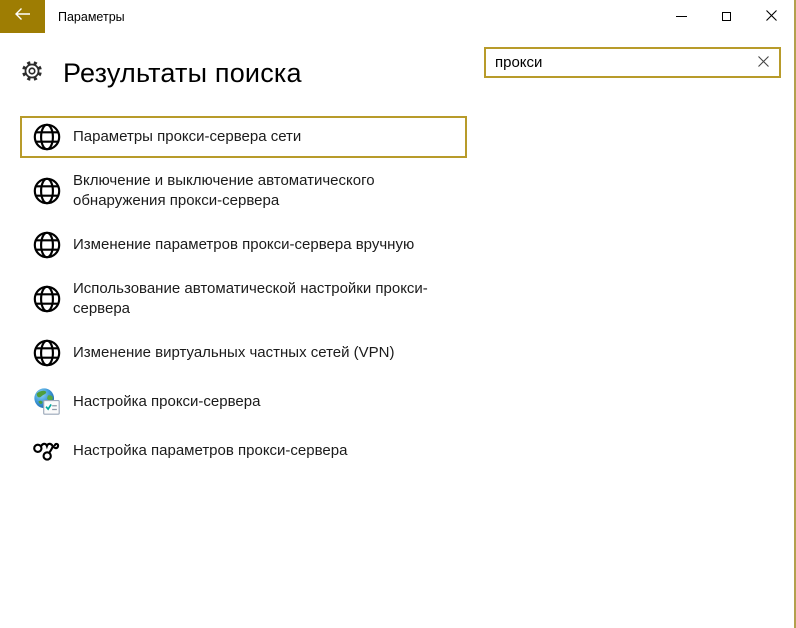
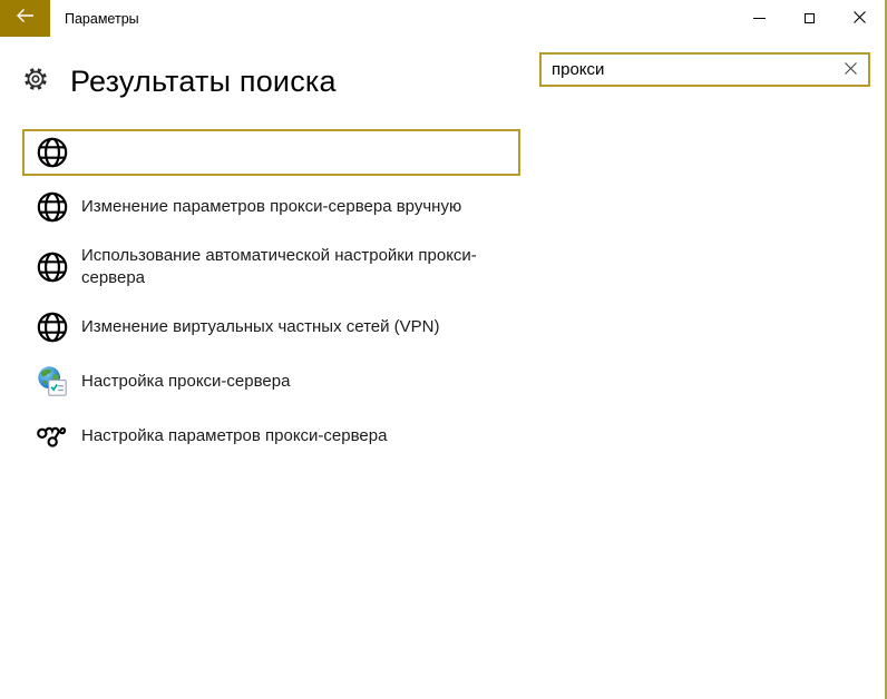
  Параметры
  Результаты поиска
  прокси
- Параметры прокси-сервера сети
- Включение и выключение автоматического
- обнаружения прокси-сервера
  Изменение параметров прокси-сервера вручную
  Использование автоматической настройки прокси-
  сервера
  Изменение виртуальных частных сетей (VPN)
  Настройка прокси-сервера
  Настройка параметров прокси-сервера
